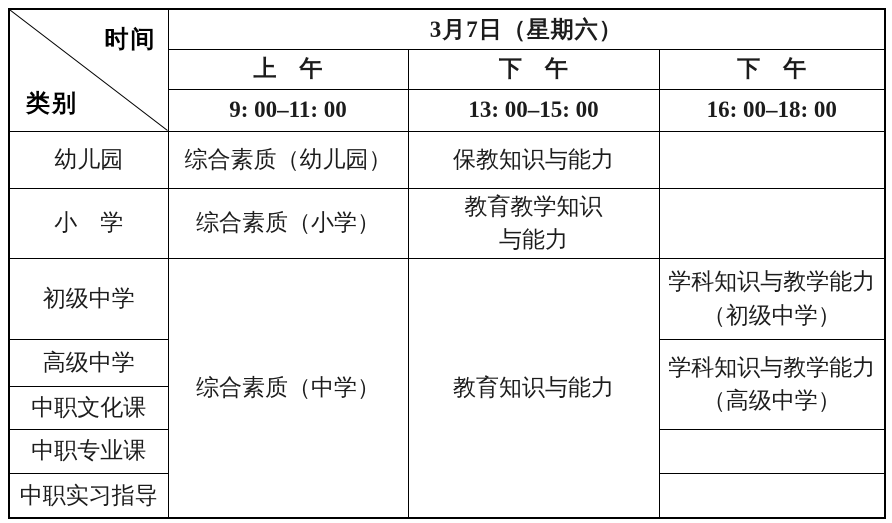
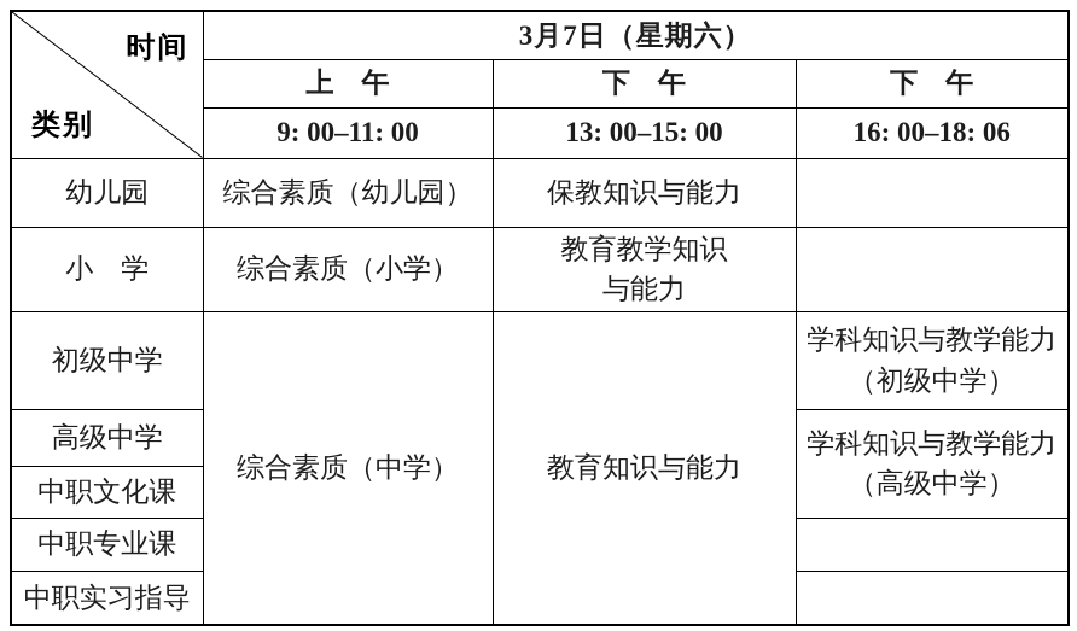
  时间 类别	3月7日（星期六）
  上 午	下 午	下 午
- 9: 00–11: 00	13: 00–15: 00	16: 00–18: 00
+ 9: 00–11: 00	13: 00–15: 00	16: 00–18: 06
  幼儿园	综合素质（幼儿园）	保教知识与能力
  小 学	综合素质（小学）	教育教学知识 与能力
  初级中学	综合素质（中学）	教育知识与能力	学科知识与教学能力 （初级中学）
  高级中学	学科知识与教学能力 （高级中学）
  中职文化课
  中职专业课
  中职实习指导
